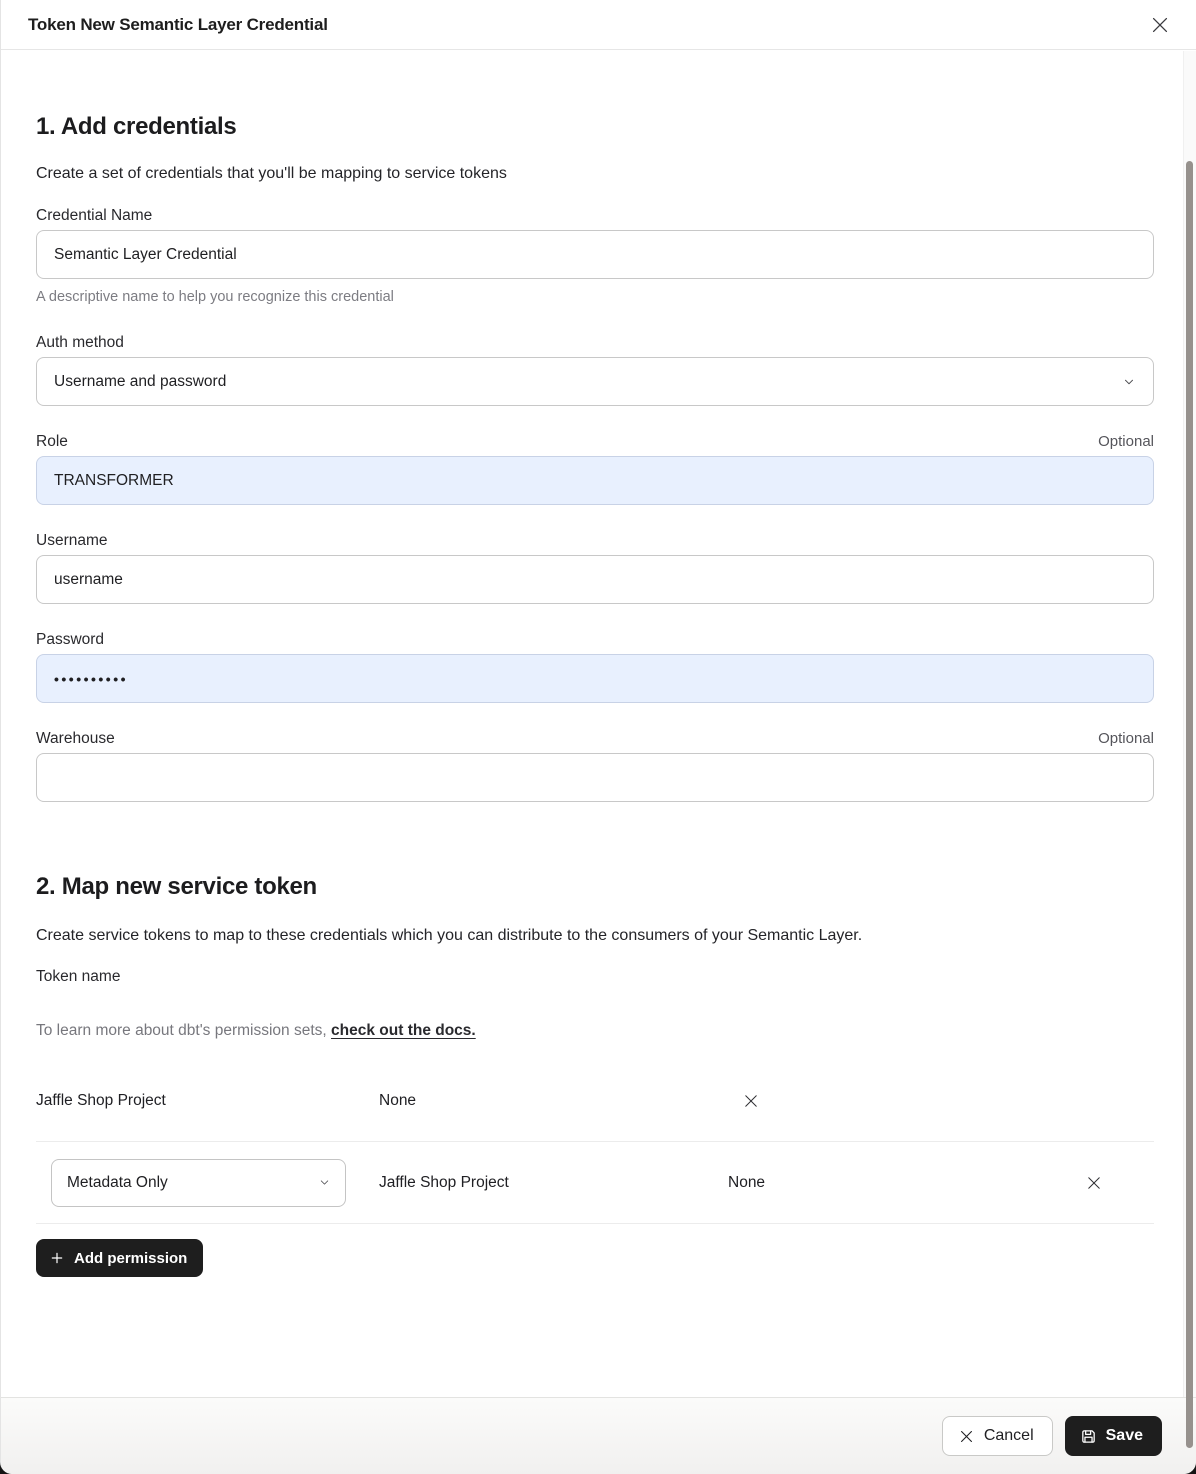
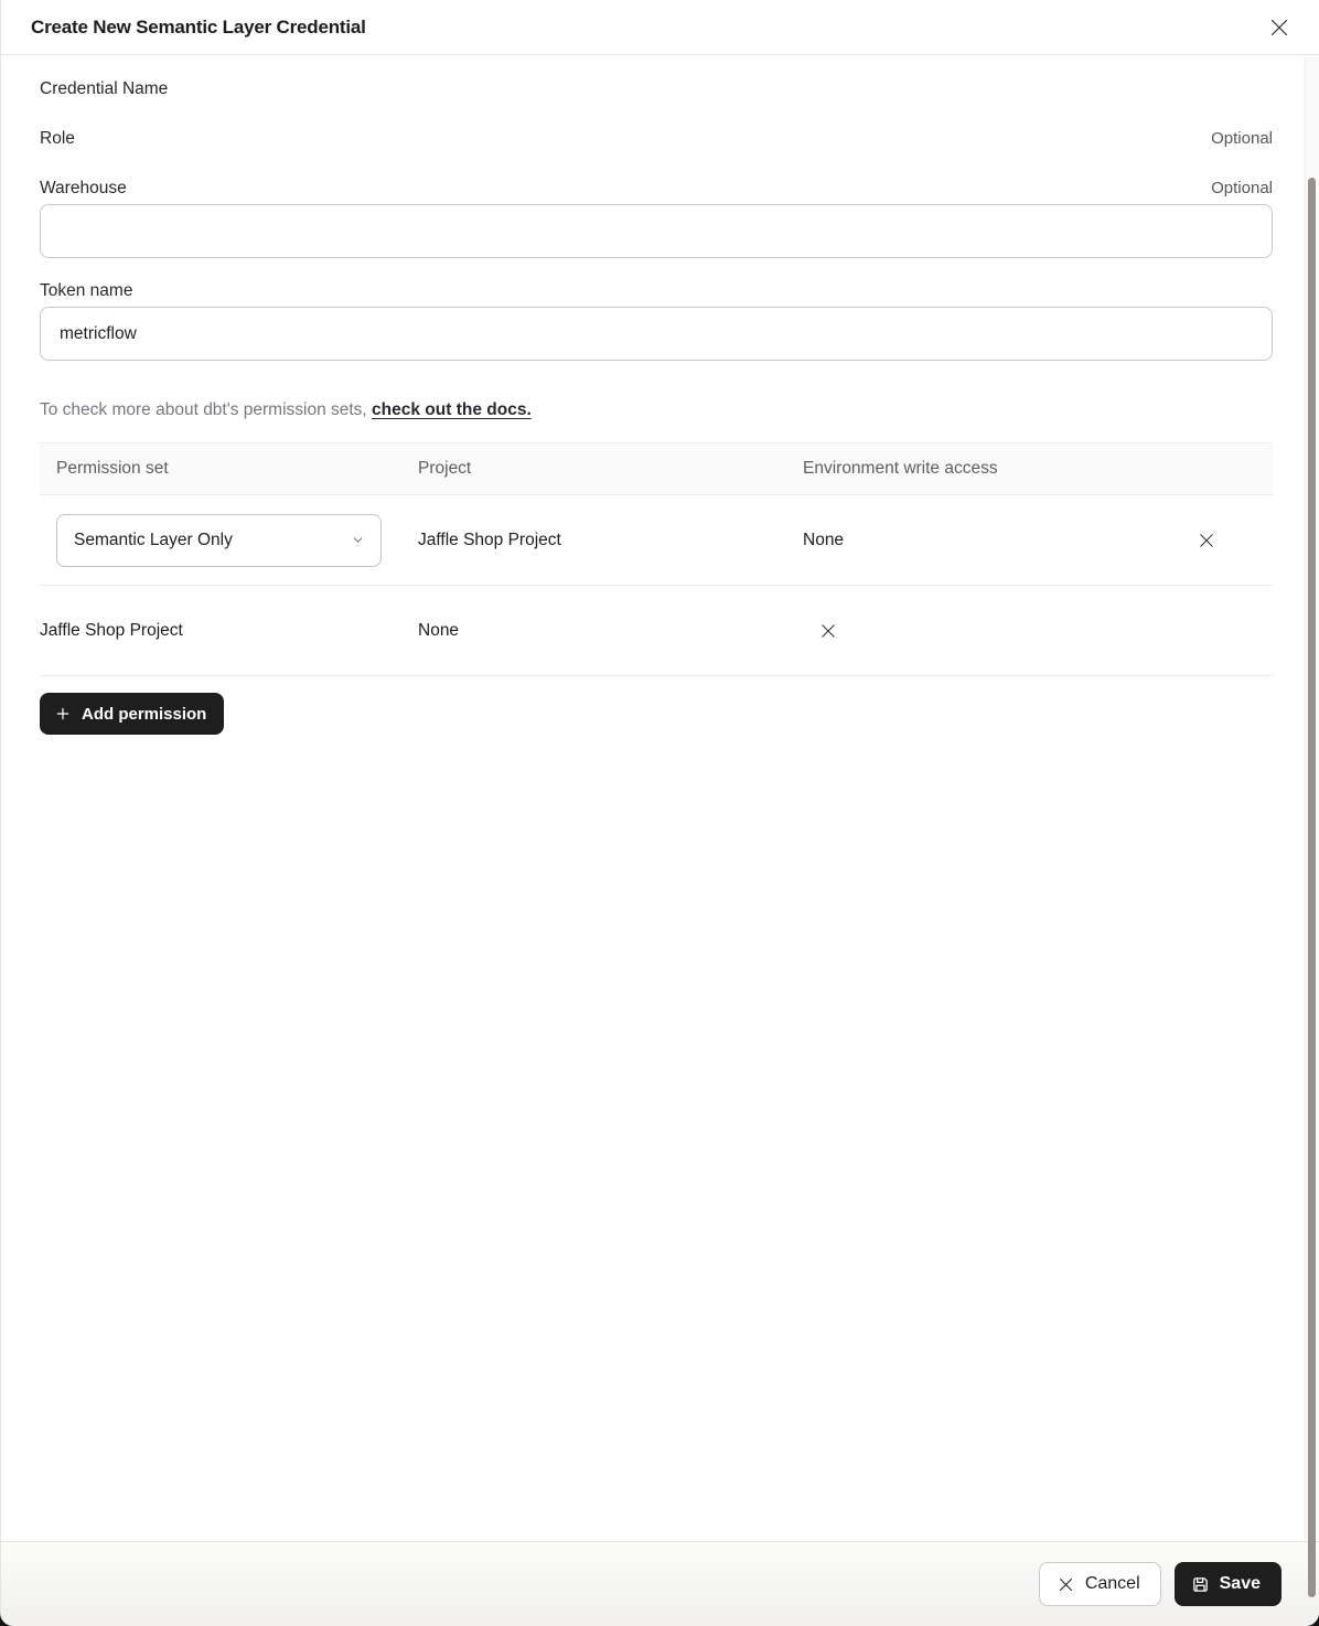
- Token New Semantic Layer Credential
+ Create New Semantic Layer Credential
- 1. Add credentials
- Create a set of credentials that you'll be mapping to service tokens
  Credential Name
- Semantic Layer Credential
- A descriptive name to help you recognize this credential
- Auth method
- Username and password
  Role
  Optional
- TRANSFORMER
- Username
- username
- Password
- ••••••••••
  Warehouse
  Optional
- 2. Map new service token
- Create service tokens to map to these credentials which you can distribute to the consumers of your Semantic Layer.
  Token name
+ metricflow
- To learn more about dbt's permission sets, check out the docs.
+ To check more about dbt's permission sets, check out the docs.
+ Permission set
+ Project
+ Environment write access
+ Semantic Layer Only
  Jaffle Shop Project
  None
- Metadata Only
  Jaffle Shop Project
  None
  Add permission
  Cancel
  Save
